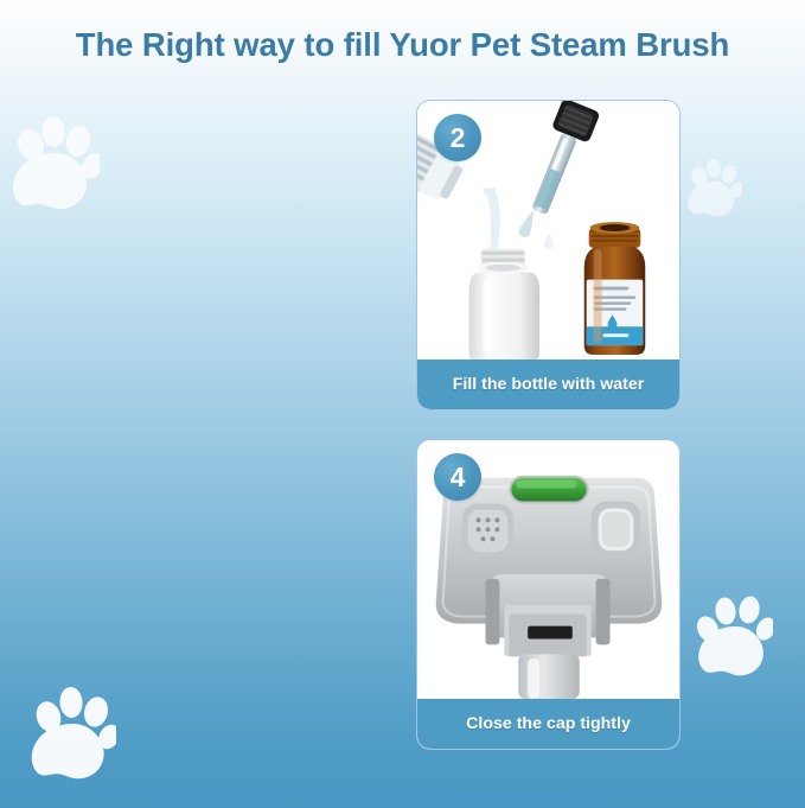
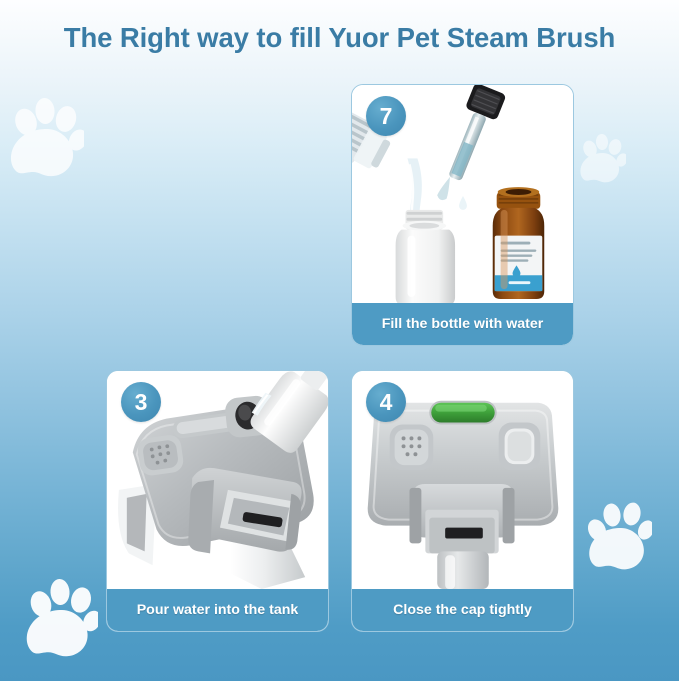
  The Right way to fill Yuor Pet Steam Brush
- 2
+ 7
  Fill the bottle with water
+ 3
+ Pour water into the tank
  4
  Close the cap tightly
